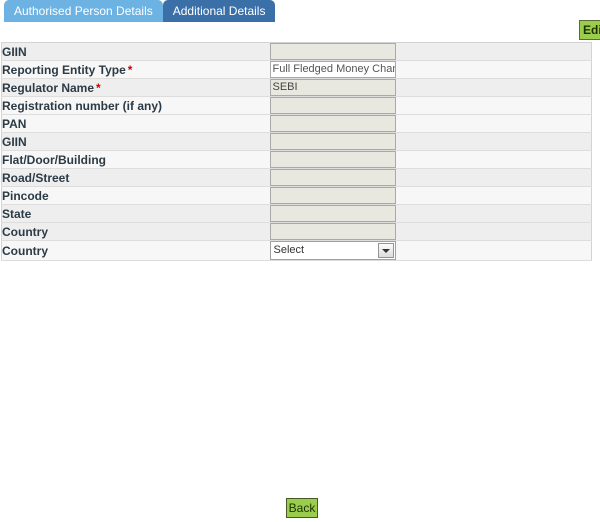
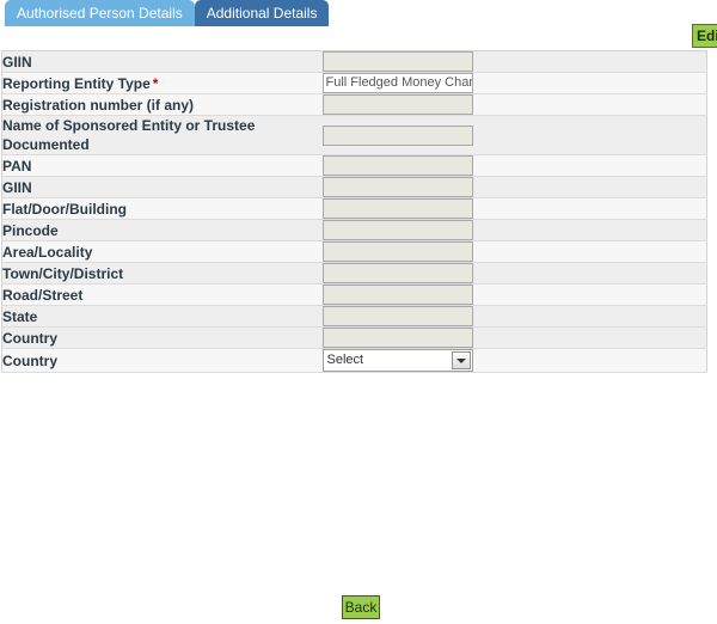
  Authorised Person Details
  Additional Details
  GIIN
  Reporting Entity Type *	Full Fledged Money Chan
- Regulator Name *	SEBI
  Registration number (if any)
+ Name of Sponsored Entity or Trustee Documented
  PAN
  GIIN
  Flat/Door/Building
- Road/Street
+ Pincode
+ Area/Locality
+ Town/City/District
- Pincode
+ Road/Street
  State
  Country
  Country	Select
  Back
